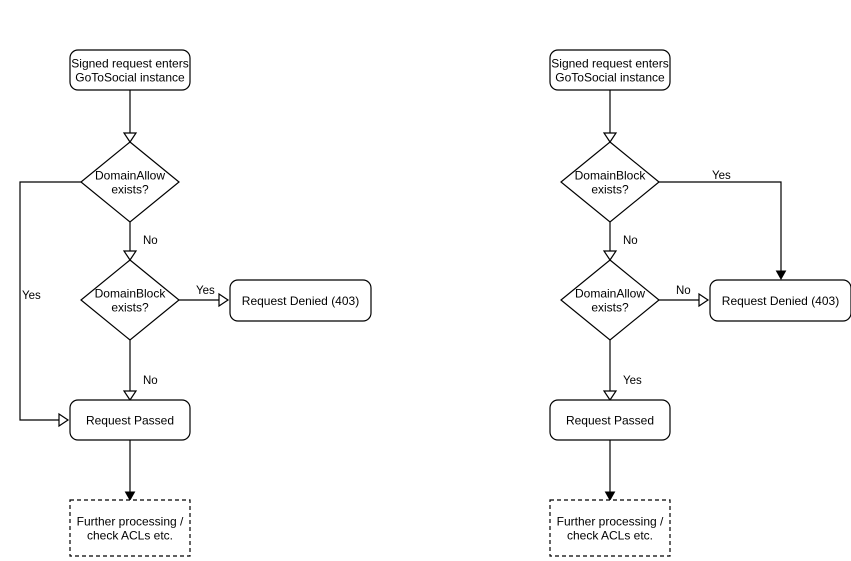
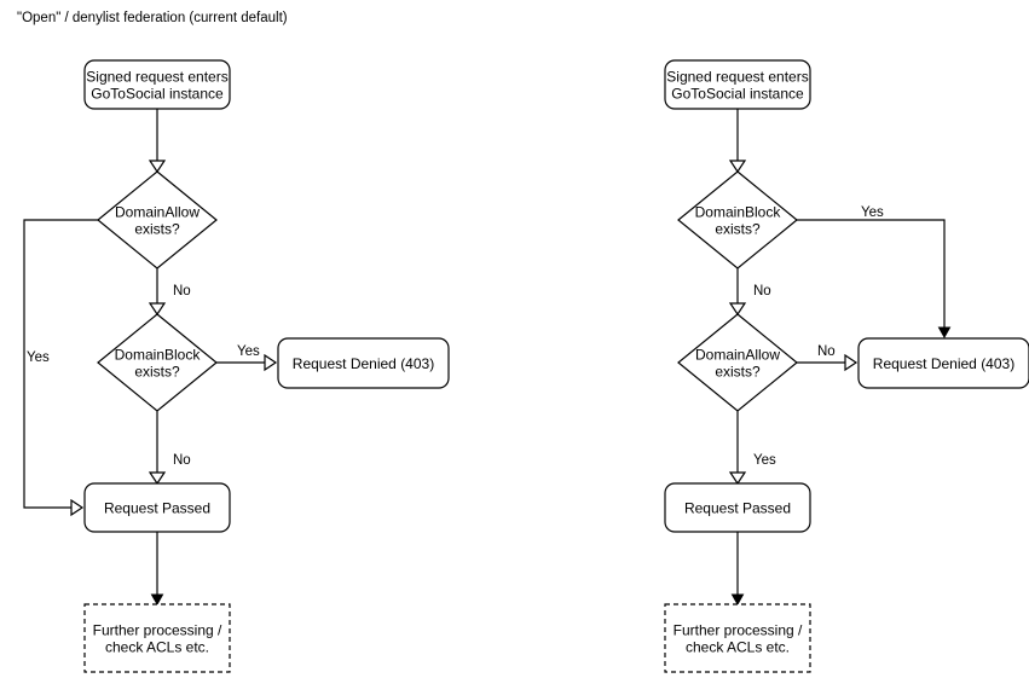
+ "Open" / denylist federation (current default)
  No
  Yes
  Yes
  No
  Signed request enters GoToSocial instance
  DomainAllow exists?
  DomainBlock exists?
  Request Denied (403)
  Request Passed
  Further processing / check ACLs etc.
  Yes
  No
  No
  Yes
  Signed request enters GoToSocial instance
  DomainBlock exists?
  DomainAllow exists?
  Request Denied (403)
  Request Passed
  Further processing / check ACLs etc.
